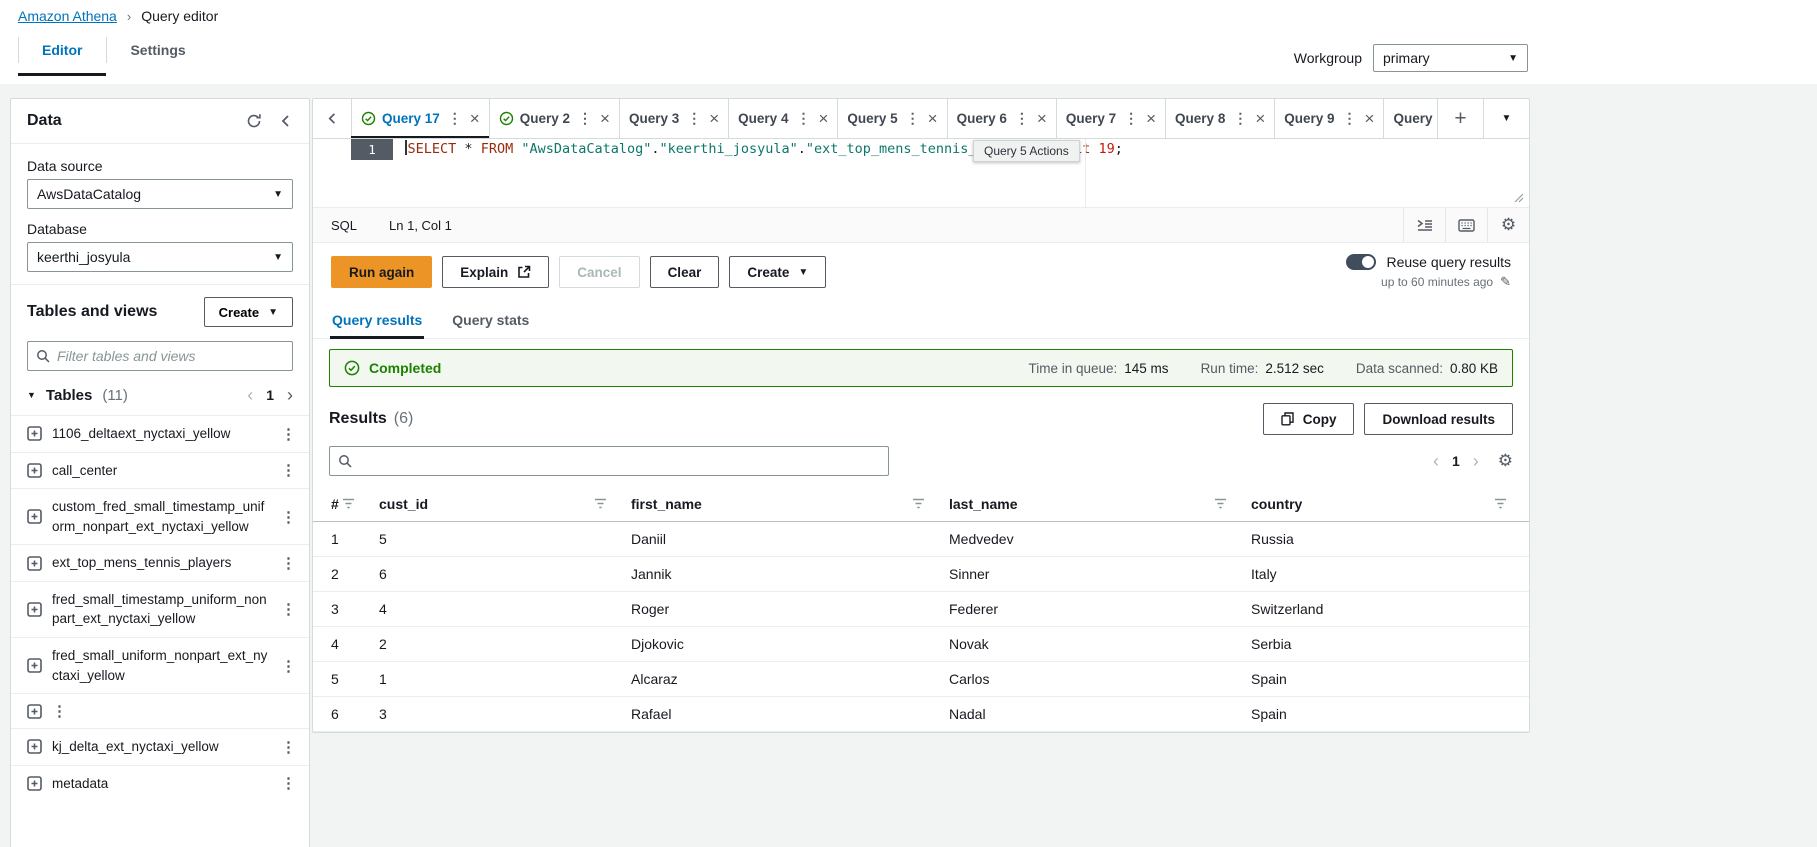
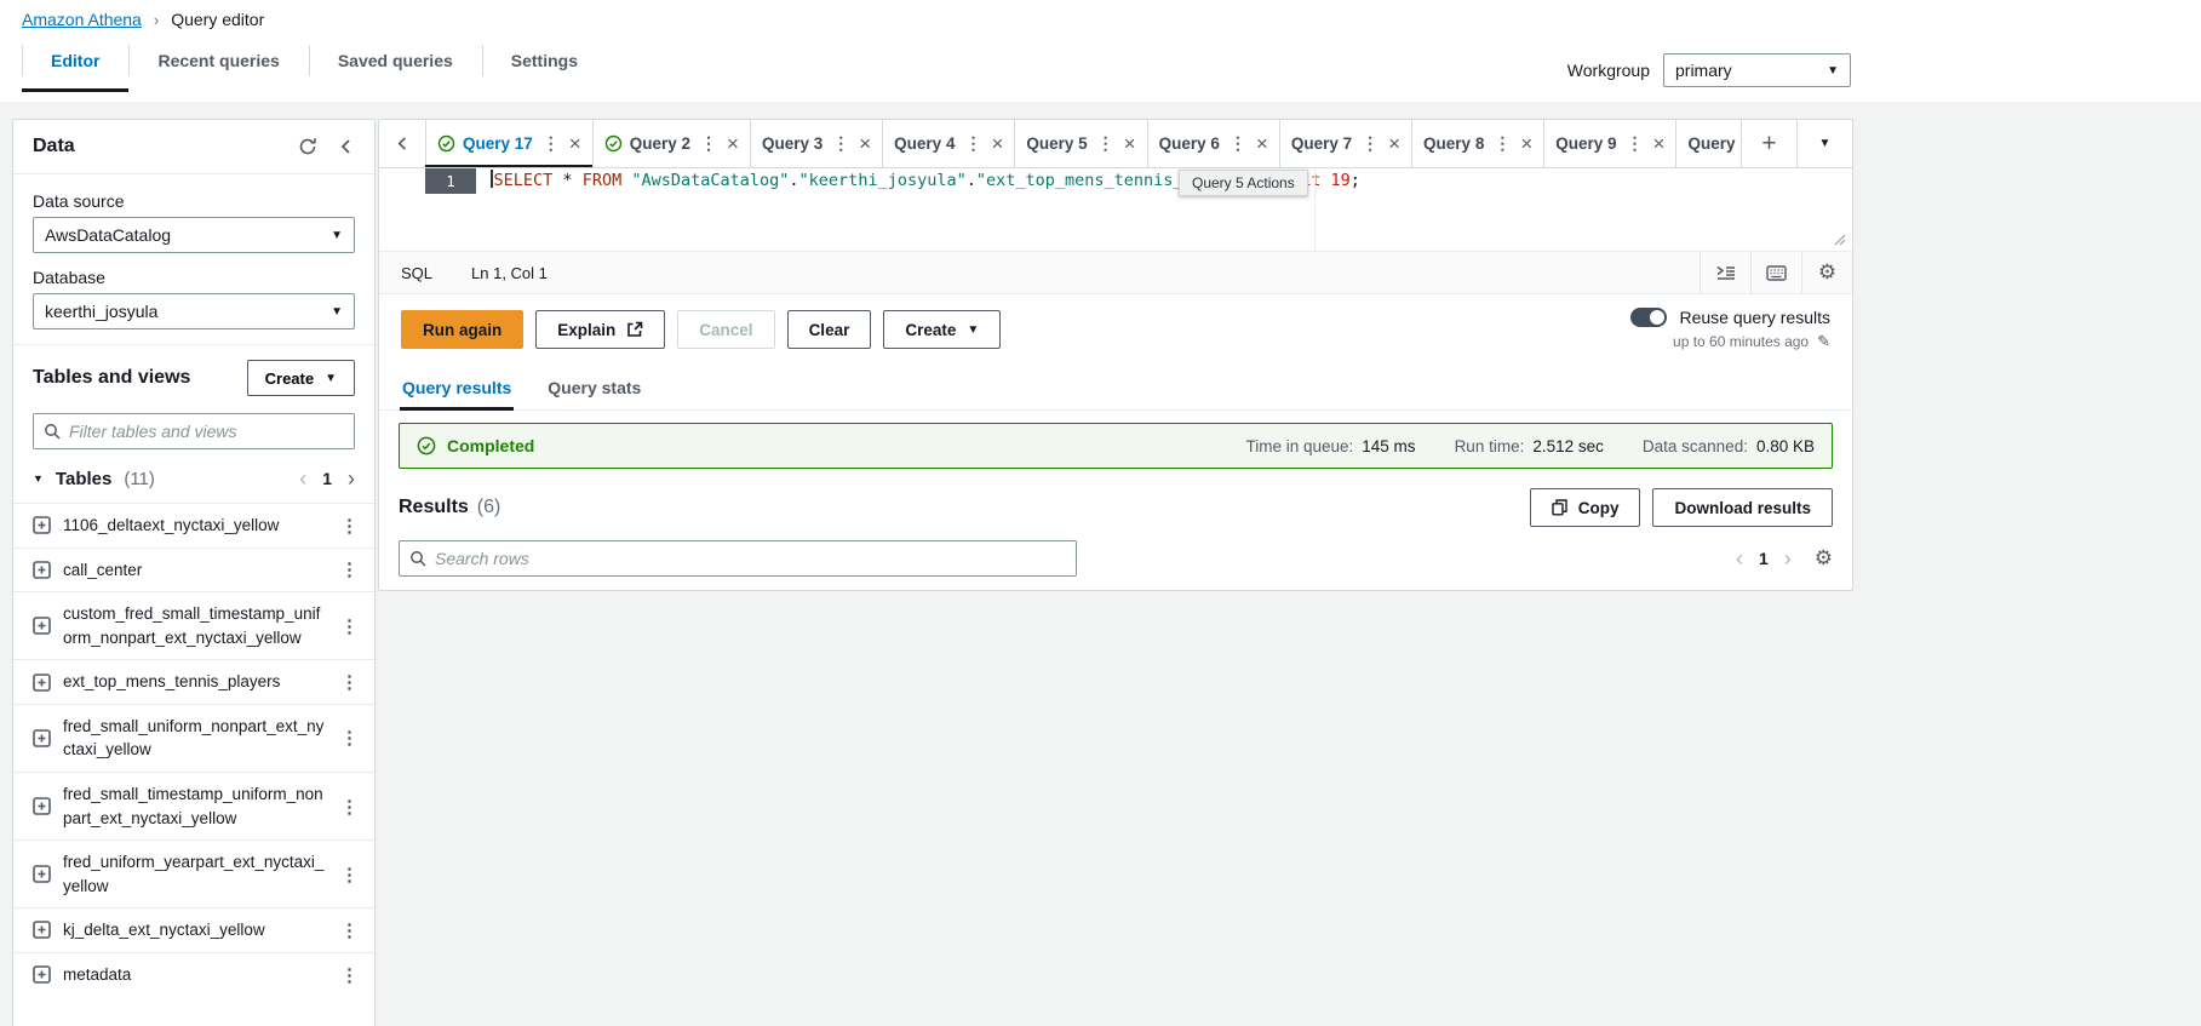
  Amazon Athena
  ›
  Query editor
  Editor
+ Recent queries
+ Saved queries
  Settings
  Workgroup
  primary
  ▼
  Data
  Data source
  AwsDataCatalog
  ▼
  Database
  keerthi_josyula
  ▼
  Tables and views
  Create
  ▼
  Filter tables and views
  ▼
  Tables
  (11)
  ‹
  1
  ›
  1106_deltaext_nyctaxi_yellow
  ⋮
  call_center
  ⋮
  custom_fred_small_timestamp_uniform_nonpart_ext_nyctaxi_yellow
  ⋮
  ext_top_mens_tennis_players
  ⋮
- fred_small_timestamp_uniform_nonpart_ext_nyctaxi_yellow
+ fred_small_uniform_nonpart_ext_nyctaxi_yellow
  ⋮
- fred_small_uniform_nonpart_ext_nyctaxi_yellow
+ fred_small_timestamp_uniform_nonpart_ext_nyctaxi_yellow
  ⋮
+ fred_uniform_yearpart_ext_nyctaxi_yellow
  ⋮
  kj_delta_ext_nyctaxi_yellow
  ⋮
  metadata
  ⋮
  Query 17
  ⋮
  ×
  Query 2
  ⋮
  ×
  Query 3
  ⋮
  ×
  Query 4
  ⋮
  ×
  Query 5
  ⋮
  ×
  Query 6
  ⋮
  ×
  Query 7
  ⋮
  ×
  Query 8
  ⋮
  ×
  Query 9
  ⋮
  ×
  Query
  +
  ▼
  Query 5 Actions
  1
  SELECT * FROM "AwsDataCatalog"."keerthi_josyula"."ext_top_mens_tennis t 19;
  SQL
  Ln 1, Col 1
  ⚙
  Run again
  Explain
  Cancel
  Clear
  Create
  ▼
  Reuse query results
  up to 60 minutes ago
  ✎
  Query results
  Query stats
  Completed
  Time in queue:
  145 ms
  Run time:
  2.512 sec
  Data scanned:
  0.80 KB
  Results
  (6)
  Copy
  Download results
+ Search rows
  ‹
  1
  ›
  ⚙
- #	cust_id	first_name	last_name	country
- 1	5	Daniil	Medvedev	Russia
- 2	6	Jannik	Sinner	Italy
- 3	4	Roger	Federer	Switzerland
- 4	2	Djokovic	Novak	Serbia
- 5	1	Alcaraz	Carlos	Spain
- 6	3	Rafael	Nadal	Spain
